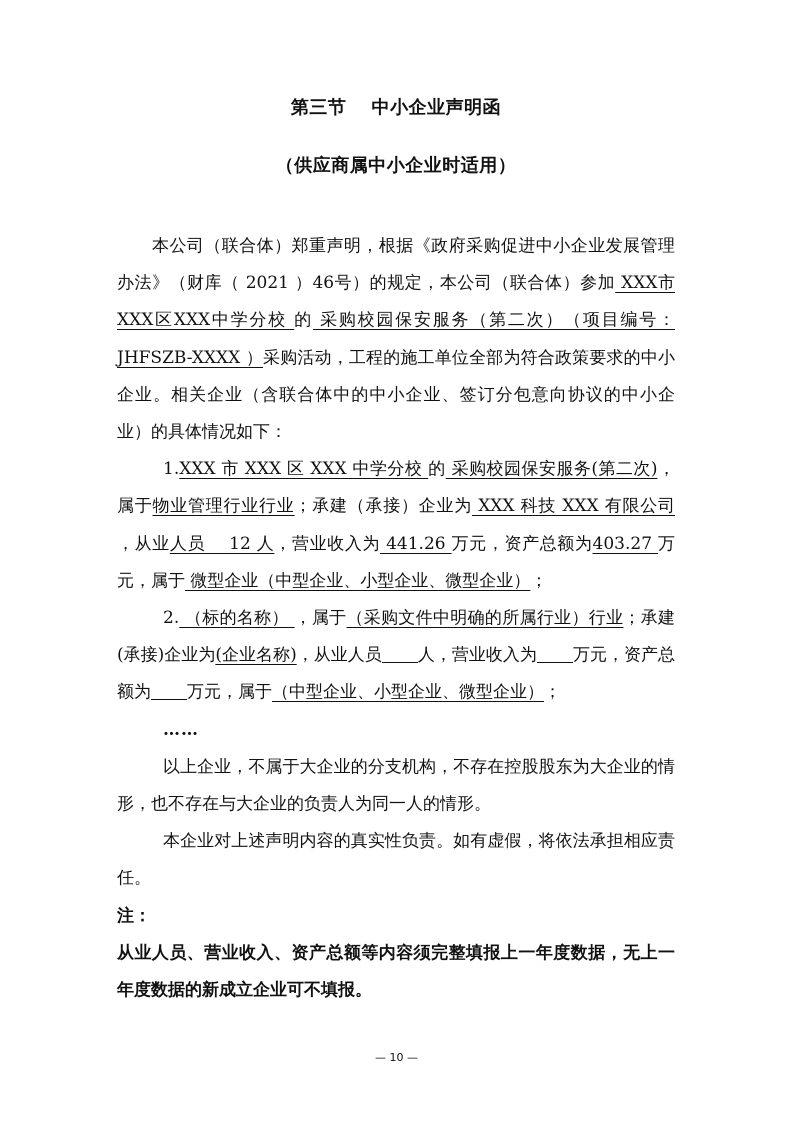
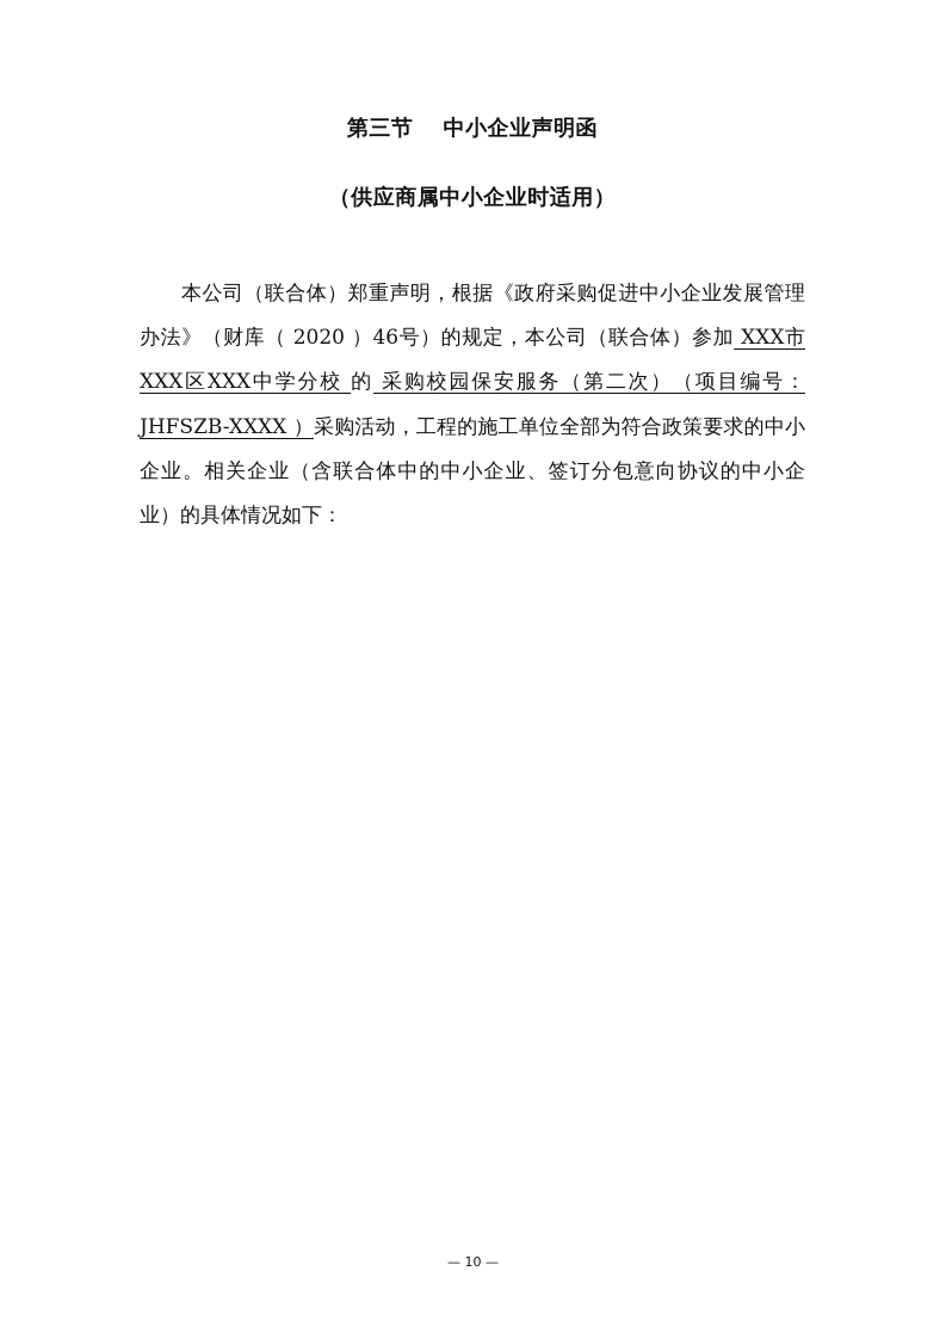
  第三节 中小企业声明函
  （供应商属中小企业时适用）
- 本公司（联合体）郑重声明，根据《政府采购促进中小企业发展管理办法》（财库（ 2021 ）46号）的规定，本公司（联合体）参加 XXX市XXX区XXX中学分校 的 采购校园保安服务（第二次）（项目编号：JHFSZB-XXXX ）采购活动，工程的施工单位全部为符合政策要求的中小企业。相关企业（含联合体中的中小企业、签订分包意向协议的中小企业）的具体情况如下：
+ 本公司（联合体）郑重声明，根据《政府采购促进中小企业发展管理办法》（财库（ 2020 ）46号）的规定，本公司（联合体）参加 XXX市XXX区XXX中学分校 的 采购校园保安服务（第二次）（项目编号：JHFSZB-XXXX ）采购活动，工程的施工单位全部为符合政策要求的中小企业。相关企业（含联合体中的中小企业、签订分包意向协议的中小企业）的具体情况如下：
- 1.XXX 市 XXX 区 XXX 中学分校 的 采购校园保安服务(第二次)，属于物业管理行业行业；承建（承接）企业为 XXX 科技 XXX 有限公司 ，从业人员 12 人，营业收入为 441.26 万元，资产总额为403.27 万元，属于 微型企业（中型企业、小型企业、微型企业）；
- 2. （标的名称） ，属于（采购文件中明确的所属行业）行业；承建(承接)企业为(企业名称)，从业人员 人，营业收入为 万元，资产总额为 万元，属于（中型企业、小型企业、微型企业）；
- ……
- 以上企业，不属于大企业的分支机构，不存在控股股东为大企业的情形，也不存在与大企业的负责人为同一人的情形。
- 本企业对上述声明内容的真实性负责。如有虚假，将依法承担相应责任。
- 注：
- 从业人员、营业收入、资产总额等内容须完整填报上一年度数据，无上一年度数据的新成立企业可不填报。
  — 10 —
